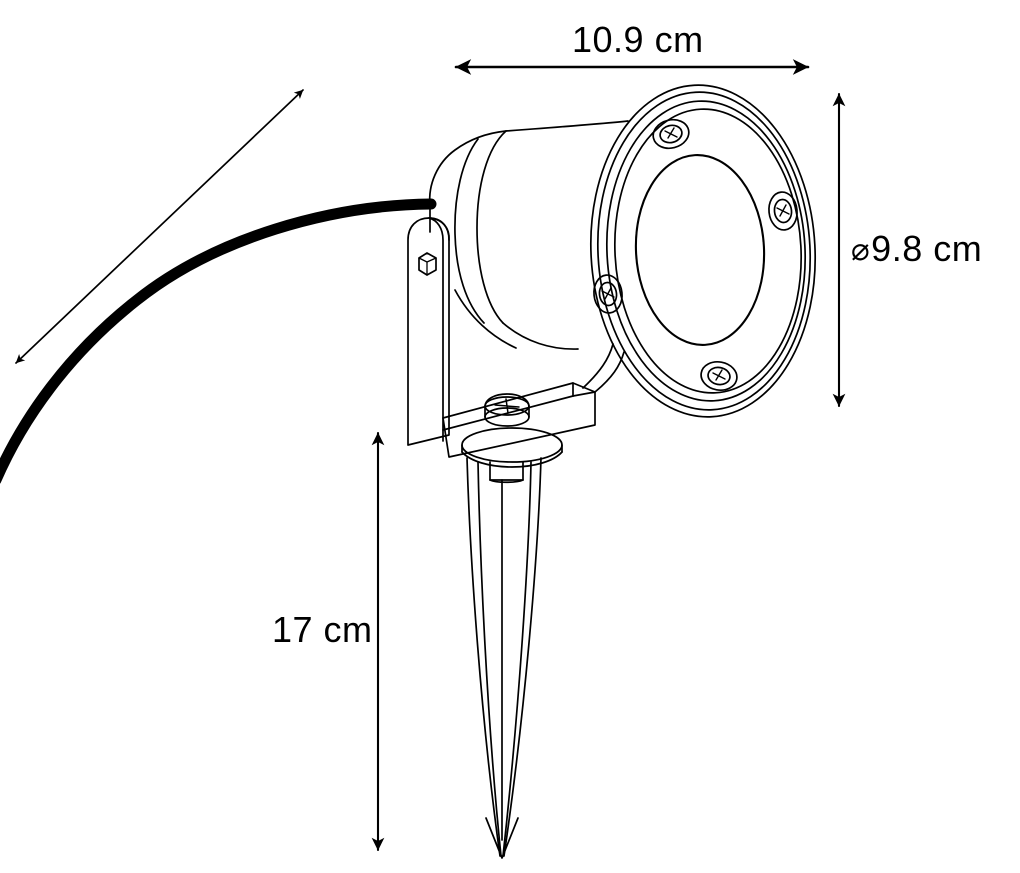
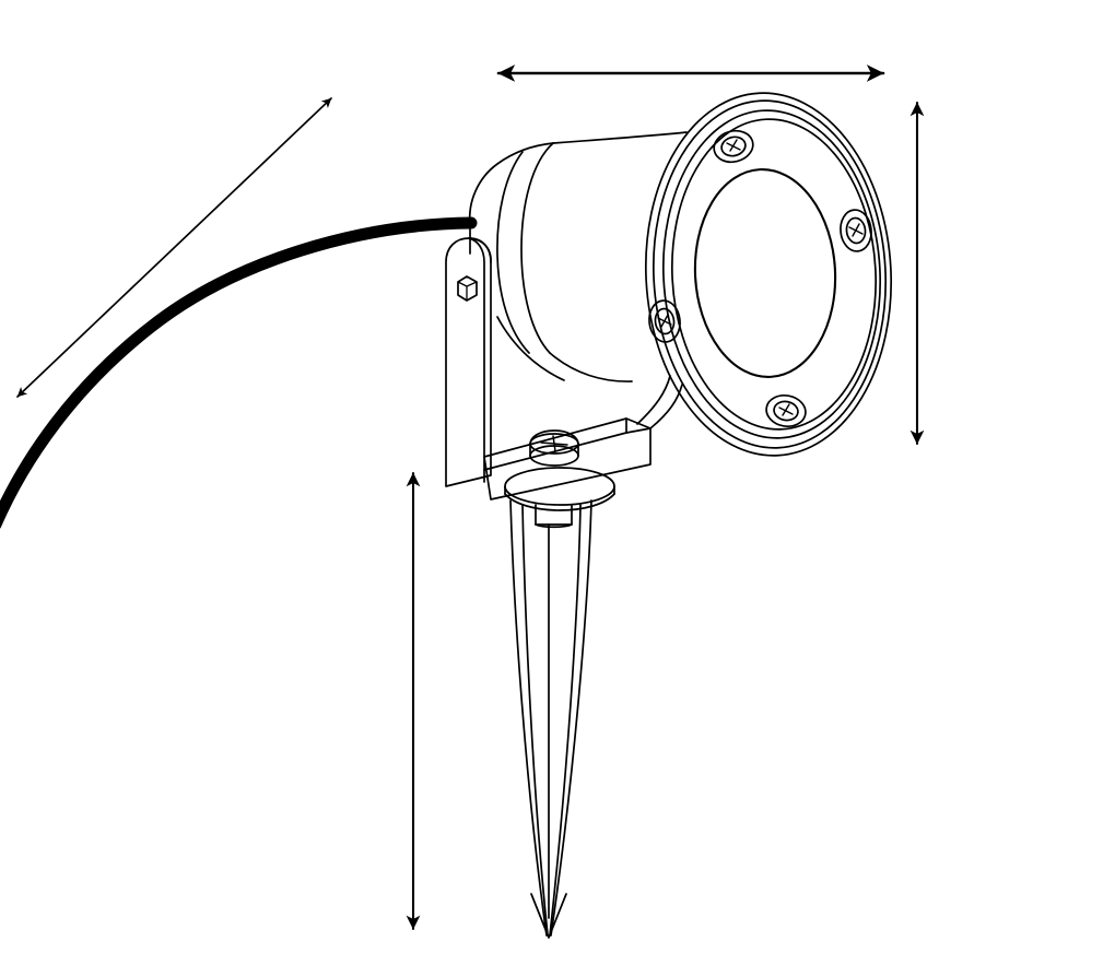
- 10.9 cm
- ⌀9.8 cm
- 17 cm
